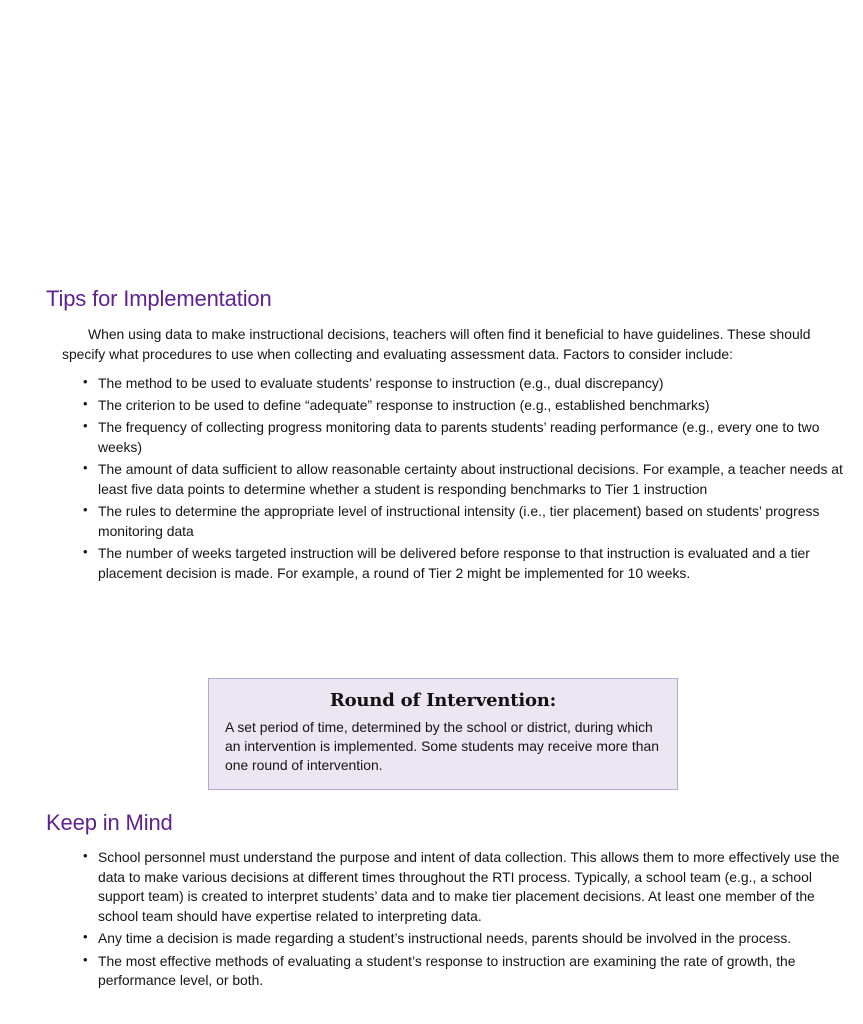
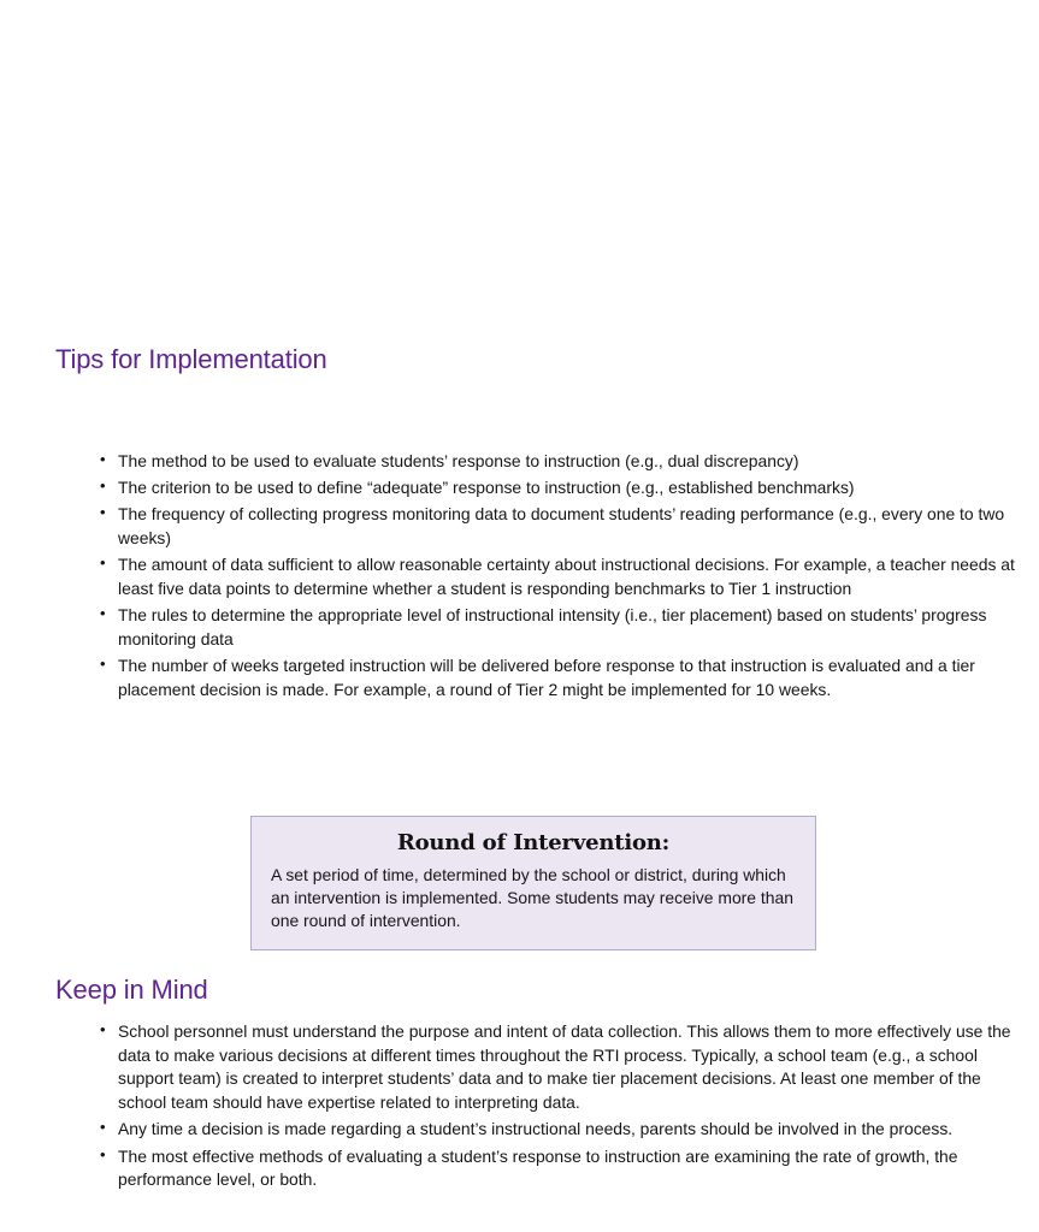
  Tips for Implementation
- When using data to make instructional decisions, teachers will often find it beneficial to have guidelines. These should specify what procedures to use when collecting and evaluating assessment data. Factors to consider include:
  The method to be used to evaluate students’ response to instruction (e.g., dual discrepancy)
  The criterion to be used to define “adequate” response to instruction (e.g., established benchmarks)
- The frequency of collecting progress monitoring data to parents students’ reading performance (e.g., every one to two weeks)
+ The frequency of collecting progress monitoring data to document students’ reading performance (e.g., every one to two weeks)
  The amount of data sufficient to allow reasonable certainty about instructional decisions. For example, a teacher needs at least five data points to determine whether a student is responding benchmarks to Tier 1 instruction
  The rules to determine the appropriate level of instructional intensity (i.e., tier placement) based on students’ progress monitoring data
  The number of weeks targeted instruction will be delivered before response to that instruction is evaluated and a tier placement decision is made. For example, a round of Tier 2 might be implemented for 10 weeks.
  Round of Intervention:
  A set period of time, determined by the school or district, during which an intervention is implemented. Some students may receive more than one round of intervention.
  Keep in Mind
  School personnel must understand the purpose and intent of data collection. This allows them to more effectively use the data to make various decisions at different times throughout the RTI process. Typically, a school team (e.g., a school support team) is created to interpret students’ data and to make tier placement decisions. At least one member of the school team should have expertise related to interpreting data.
  Any time a decision is made regarding a student’s instructional needs, parents should be involved in the process.
  The most effective methods of evaluating a student’s response to instruction are examining the rate of growth, the performance level, or both.
